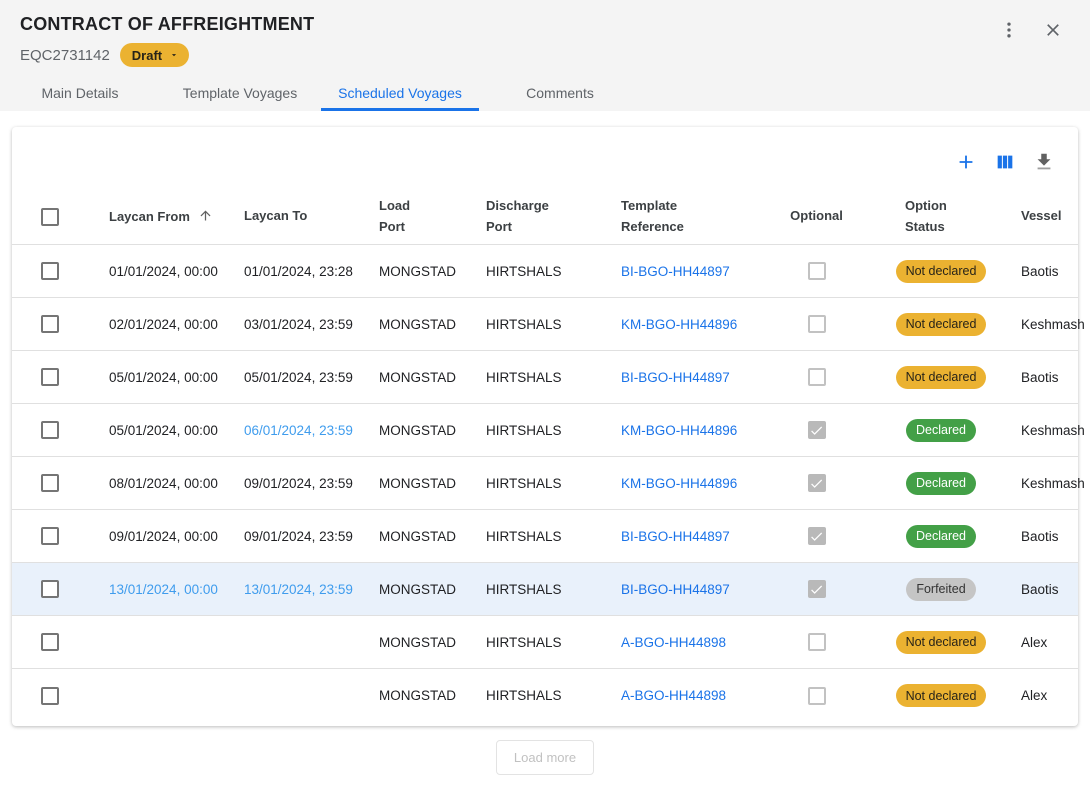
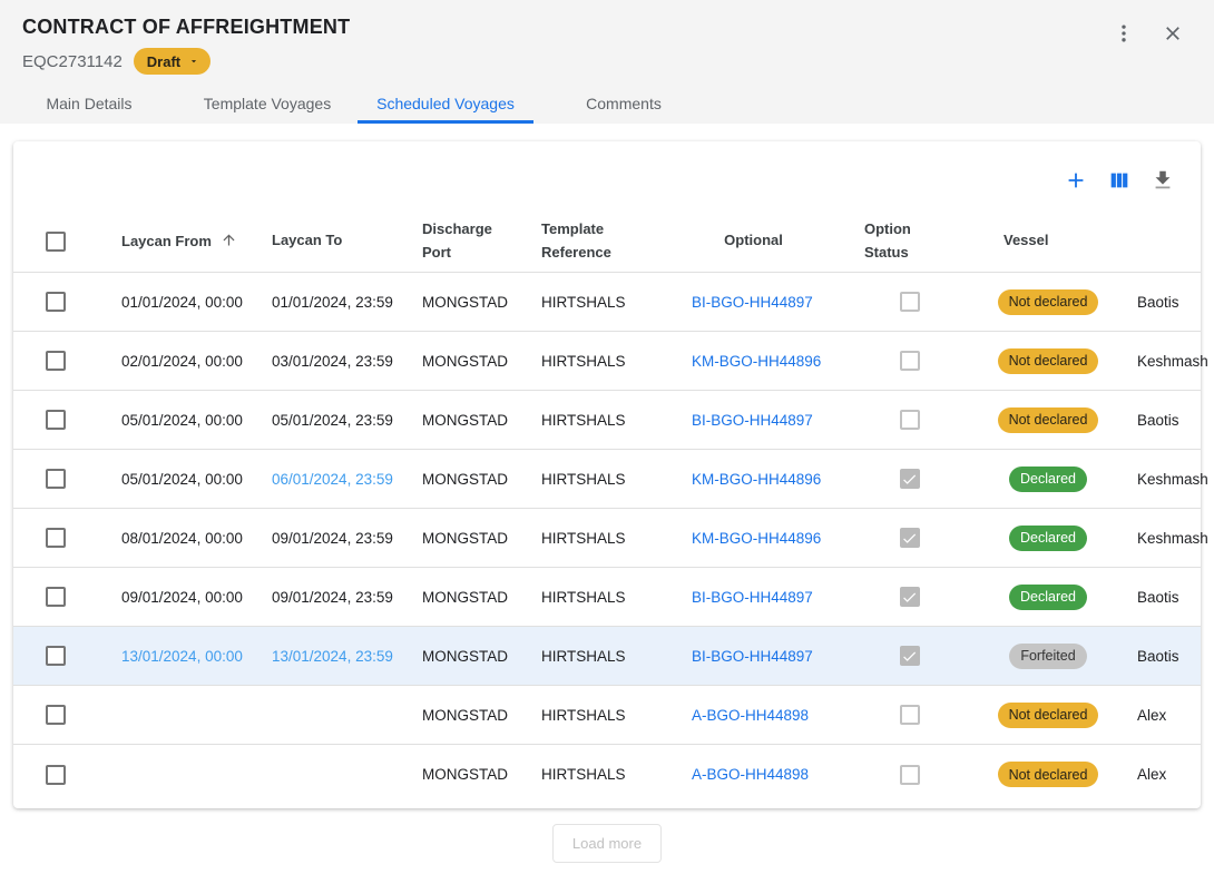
  CONTRACT OF AFFREIGHTMENT
  EQC2731142
  Draft
  Main Details
  Template Voyages
  Scheduled Voyages
  Comments
  Laycan From
  Laycan To
- Load Port
  Discharge Port
  Template Reference
  Optional
  Option Status
  Vessel
  01/01/2024, 00:00
- 01/01/2024, 23:28
+ 01/01/2024, 23:59
  MONGSTAD
  HIRTSHALS
  BI-BGO-HH44897
  Not declared
  Baotis
  02/01/2024, 00:00
  03/01/2024, 23:59
  MONGSTAD
  HIRTSHALS
  KM-BGO-HH44896
  Not declared
  Keshmash
  05/01/2024, 00:00
  05/01/2024, 23:59
  MONGSTAD
  HIRTSHALS
  BI-BGO-HH44897
  Not declared
  Baotis
  05/01/2024, 00:00
  06/01/2024, 23:59
  MONGSTAD
  HIRTSHALS
  KM-BGO-HH44896
  Declared
  Keshmash
  08/01/2024, 00:00
  09/01/2024, 23:59
  MONGSTAD
  HIRTSHALS
  KM-BGO-HH44896
  Declared
  Keshmash
  09/01/2024, 00:00
  09/01/2024, 23:59
  MONGSTAD
  HIRTSHALS
  BI-BGO-HH44897
  Declared
  Baotis
  13/01/2024, 00:00
  13/01/2024, 23:59
  MONGSTAD
  HIRTSHALS
  BI-BGO-HH44897
  Forfeited
  Baotis
  MONGSTAD
  HIRTSHALS
  A-BGO-HH44898
  Not declared
  Alex
  MONGSTAD
  HIRTSHALS
  A-BGO-HH44898
  Not declared
  Alex
  Load more
